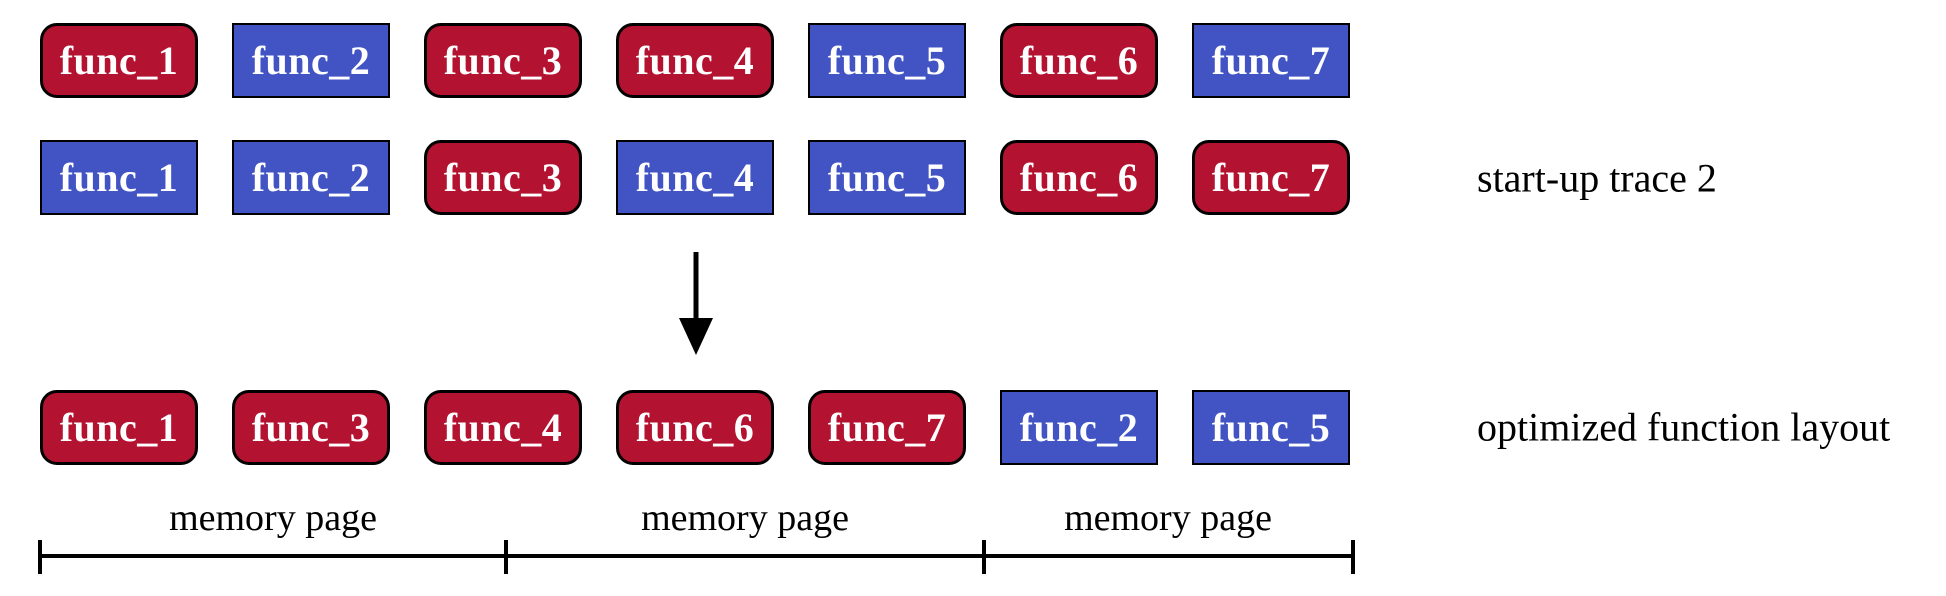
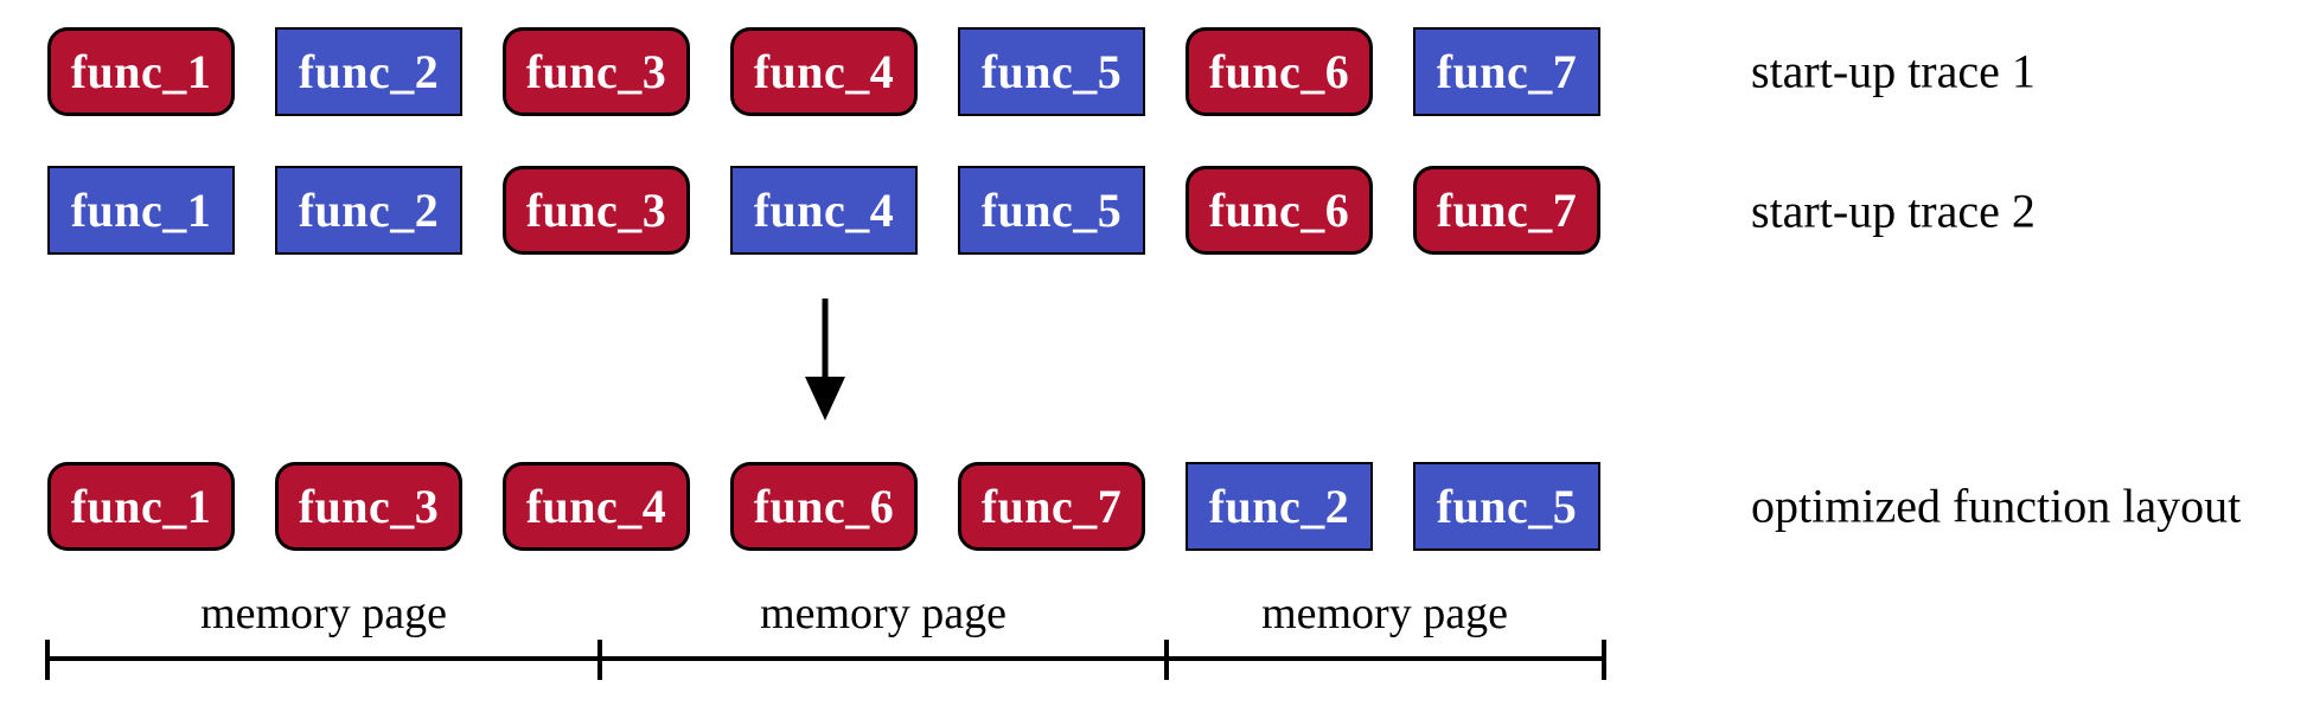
  func_1
  func_2
  func_3
  func_4
  func_5
  func_6
  func_7
  func_1
  func_2
  func_3
  func_4
  func_5
  func_6
  func_7
  func_1
  func_3
  func_4
  func_6
  func_7
  func_2
  func_5
+ start-up trace 1
  start-up trace 2
  optimized function layout
  memory page
  memory page
  memory page
